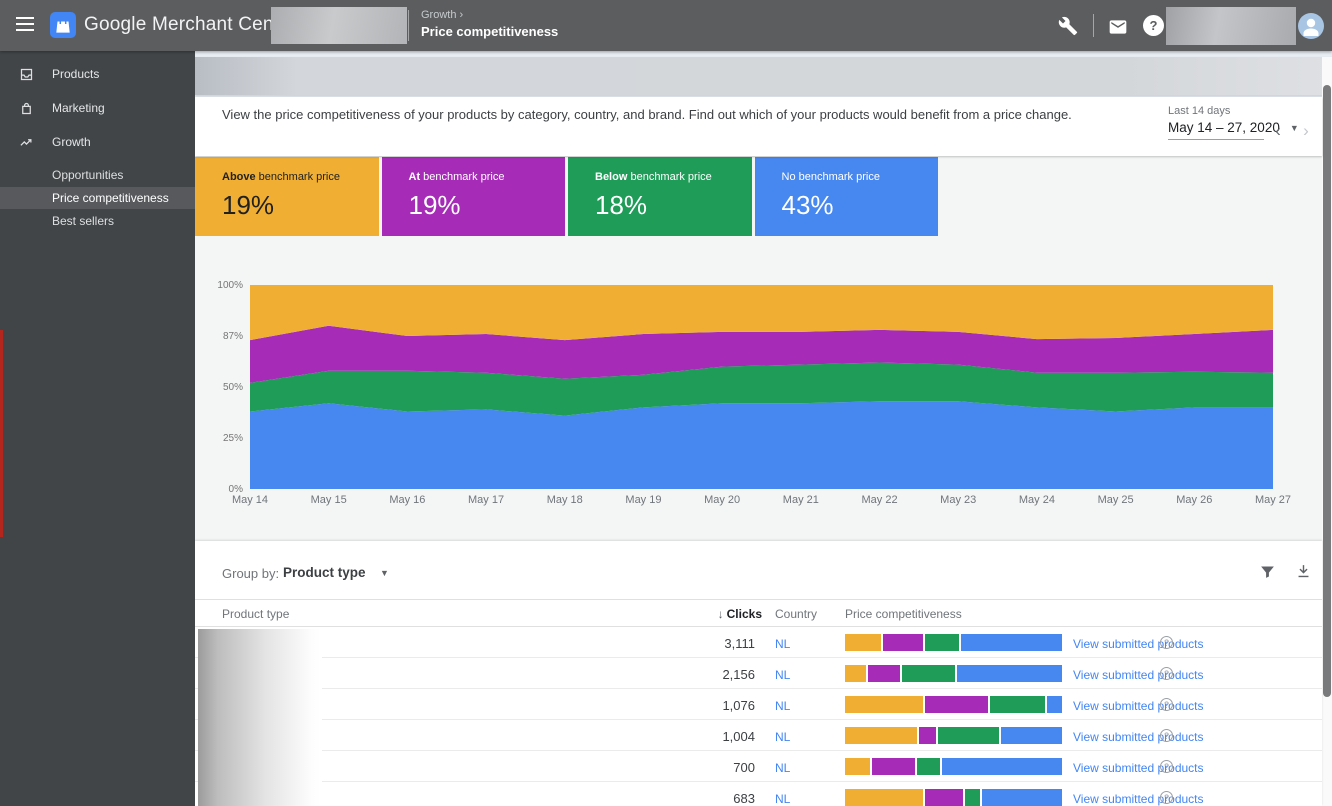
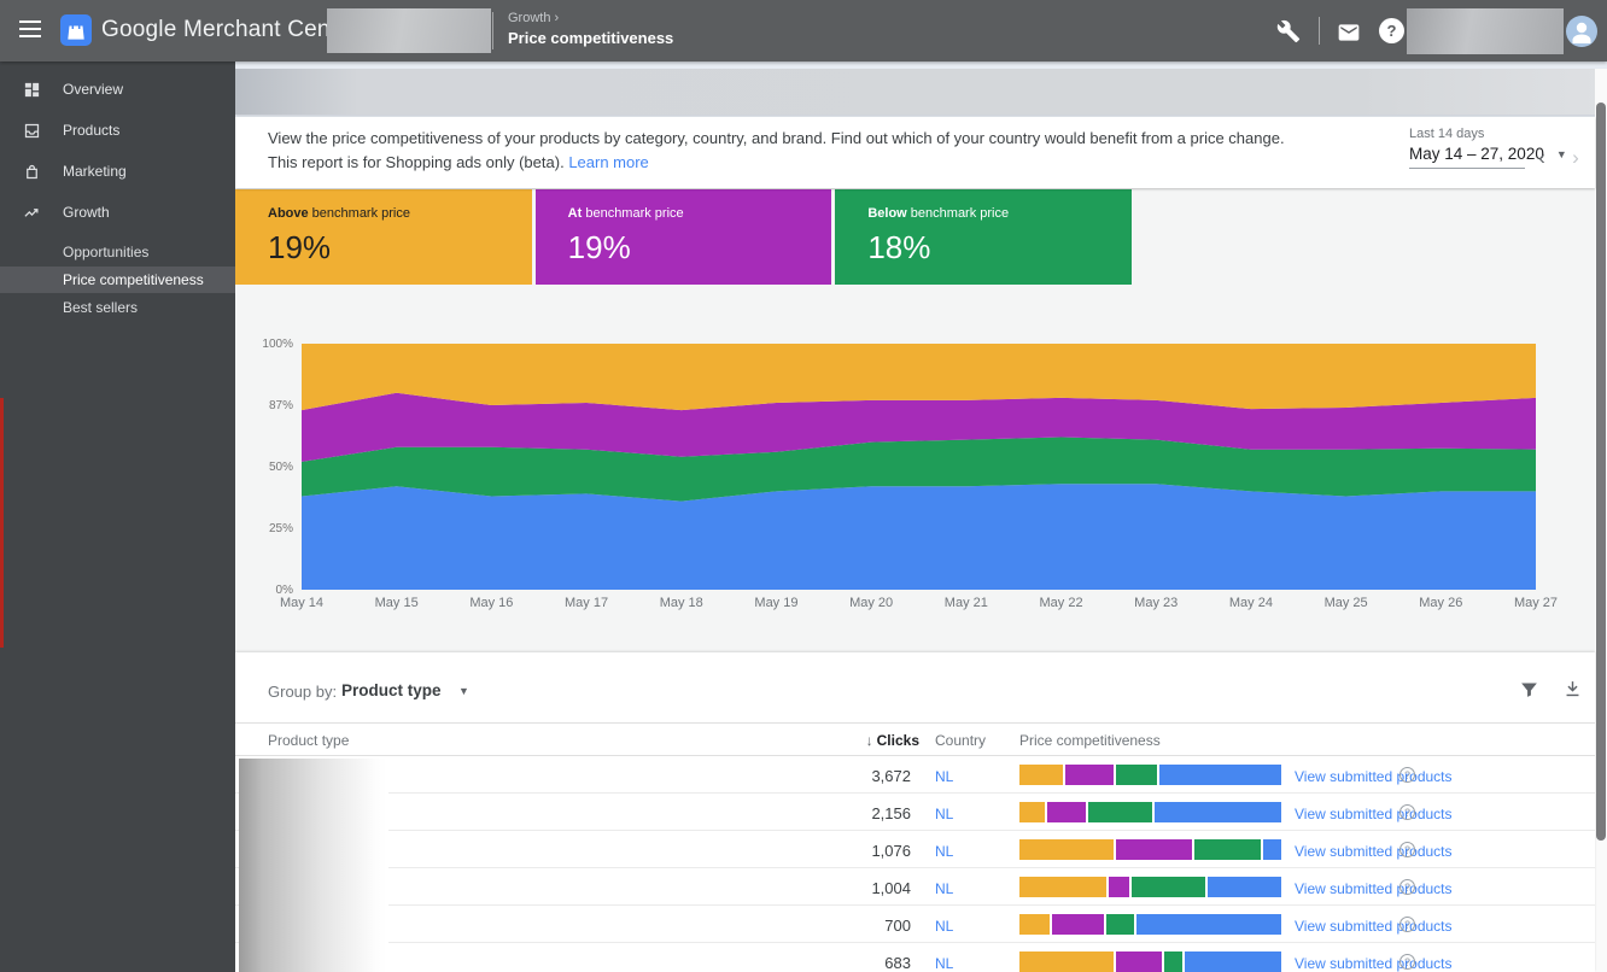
  Google Merchant Cen
  Growth ›
  Price competitiveness
  ?
+ Overview
  Products
  Marketing
  Growth
  Opportunities
  Price competitiveness
  Best sellers
- View the price competitiveness of your products by category, country, and brand. Find out which of your products would benefit from a price change.
+ View the price competitiveness of your products by category, country, and brand. Find out which of your country would benefit from a price change.
+ This report is for Shopping ads only (beta). Learn more
  Last 14 days
  May 14 – 27, 2020
  ▼
  ‹
  ›
  0%
  25%
  50%
  87%
  100%
  May 14
  May 15
  May 16
  May 17
  May 18
  May 19
  May 20
  May 21
  May 22
  May 23
  May 24
  May 25
  May 26
  May 27
  Above benchmark price
  19%
  At benchmark price
  19%
  Below benchmark price
  18%
- No benchmark price
- 43%
  Group by:
  Product type
  ▼
  Product type
  ↓ Clicks
  Country
  Price competitiveness
- 3,111
+ 3,672
  NL
  View submitted products
  ?
  2,156
  NL
  View submitted products
  ?
  1,076
  NL
  View submitted products
  ?
  1,004
  NL
  View submitted products
  ?
  700
  NL
  View submitted products
  ?
  683
  NL
  View submitted products
  ?
